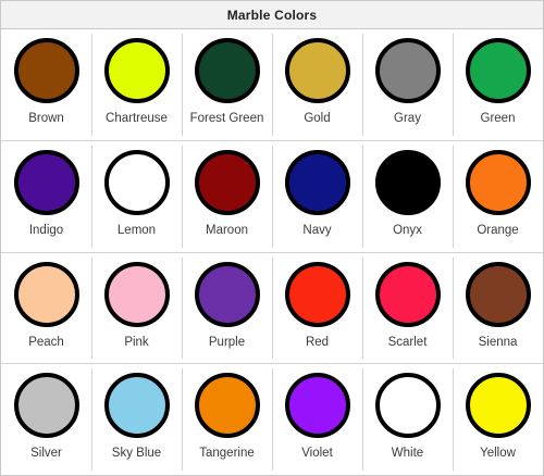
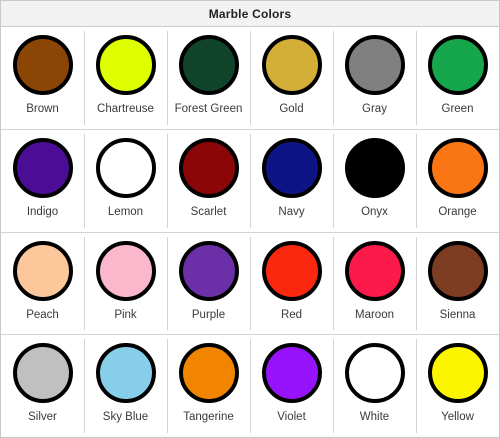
  Marble Colors
  Brown
  Chartreuse
  Forest Green
  Gold
  Gray
  Green
  Indigo
  Lemon
- Maroon
+ Scarlet
  Navy
  Onyx
  Orange
  Peach
  Pink
  Purple
  Red
- Scarlet
+ Maroon
  Sienna
  Silver
  Sky Blue
  Tangerine
  Violet
  White
  Yellow
